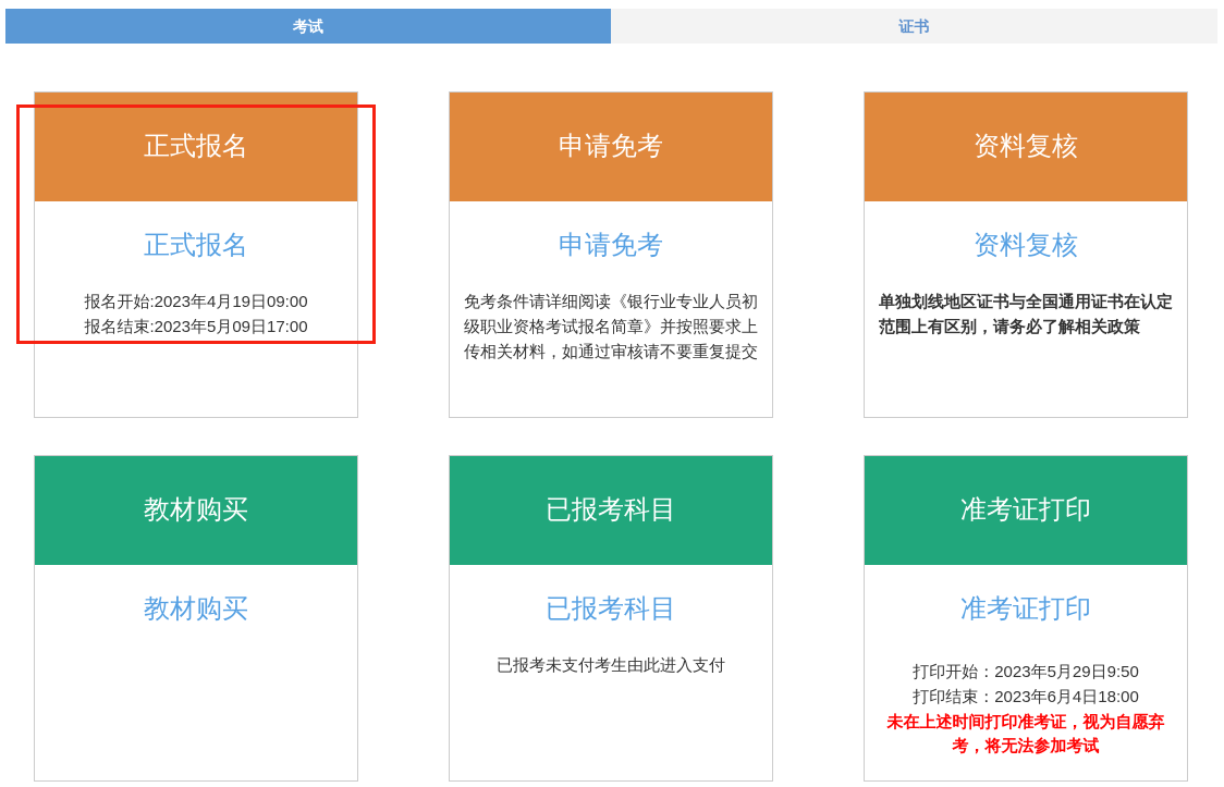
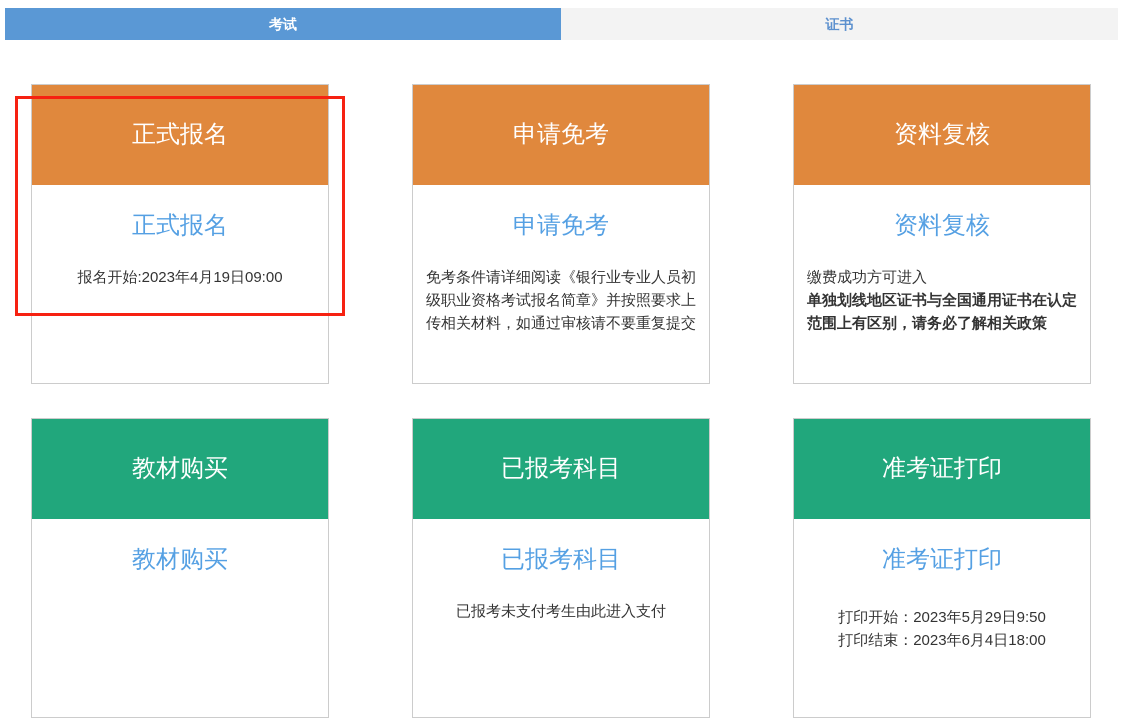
  考试
  证书
  正式报名
  正式报名
  报名开始:2023年4月19日09:00
- 报名结束:2023年5月09日17:00
  申请免考
  申请免考
  免考条件请详细阅读《银行业专业人员初级职业资格考试报名简章》并按照要求上传相关材料，如通过审核请不要重复提交
  资料复核
  资料复核
+ 缴费成功方可进入
  单独划线地区证书与全国通用证书在认定范围上有区别，请务必了解相关政策
  教材购买
  教材购买
  已报考科目
  已报考科目
  已报考未支付考生由此进入支付
  准考证打印
  准考证打印
  打印开始：2023年5月29日9:50
  打印结束：2023年6月4日18:00
- 未在上述时间打印准考证，视为自愿弃考，将无法参加考试
